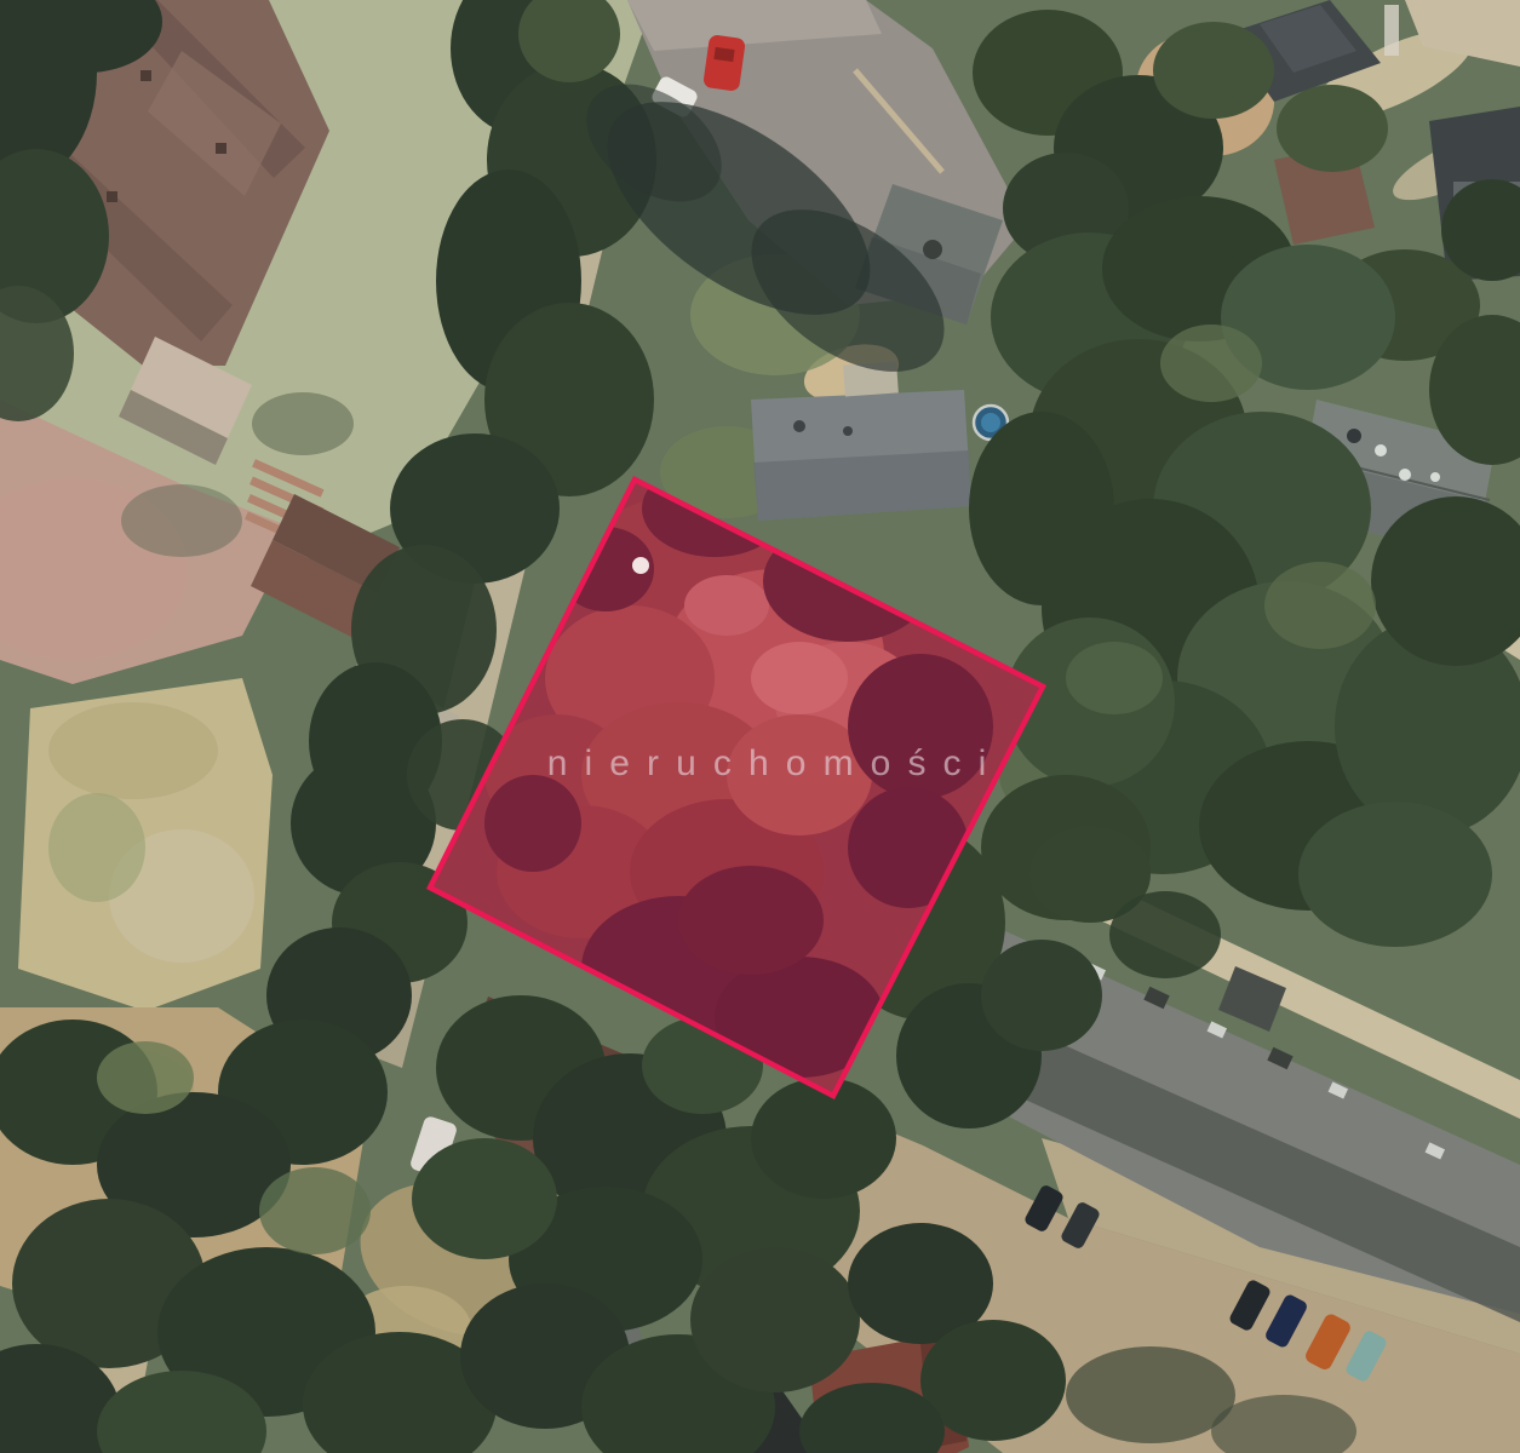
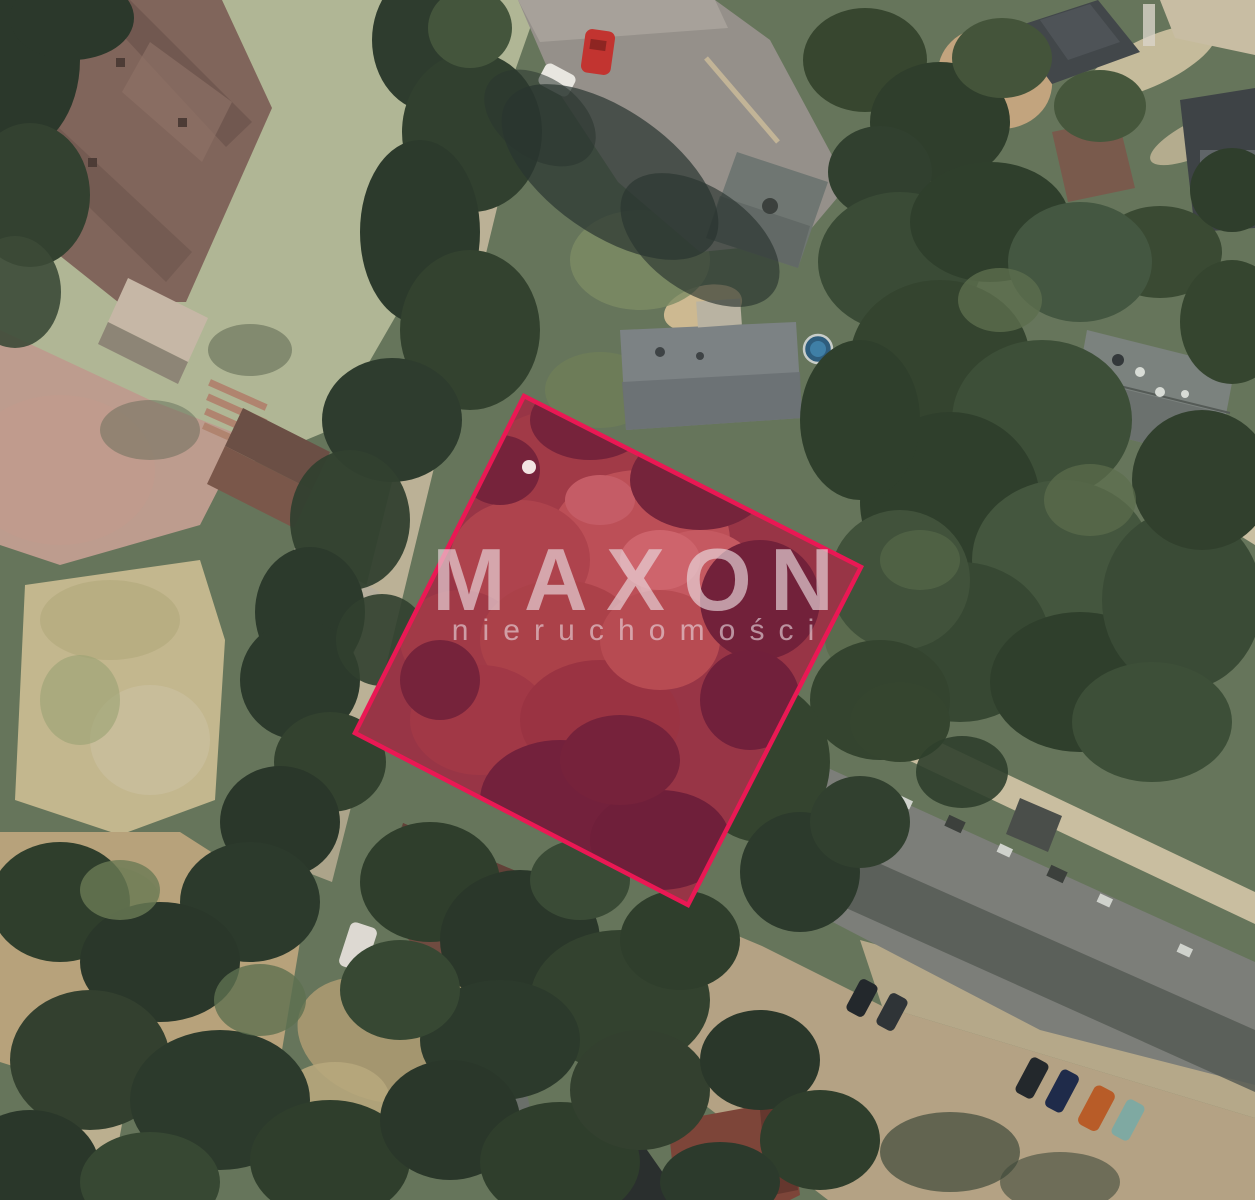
+ MAXON
  nieruchomości
